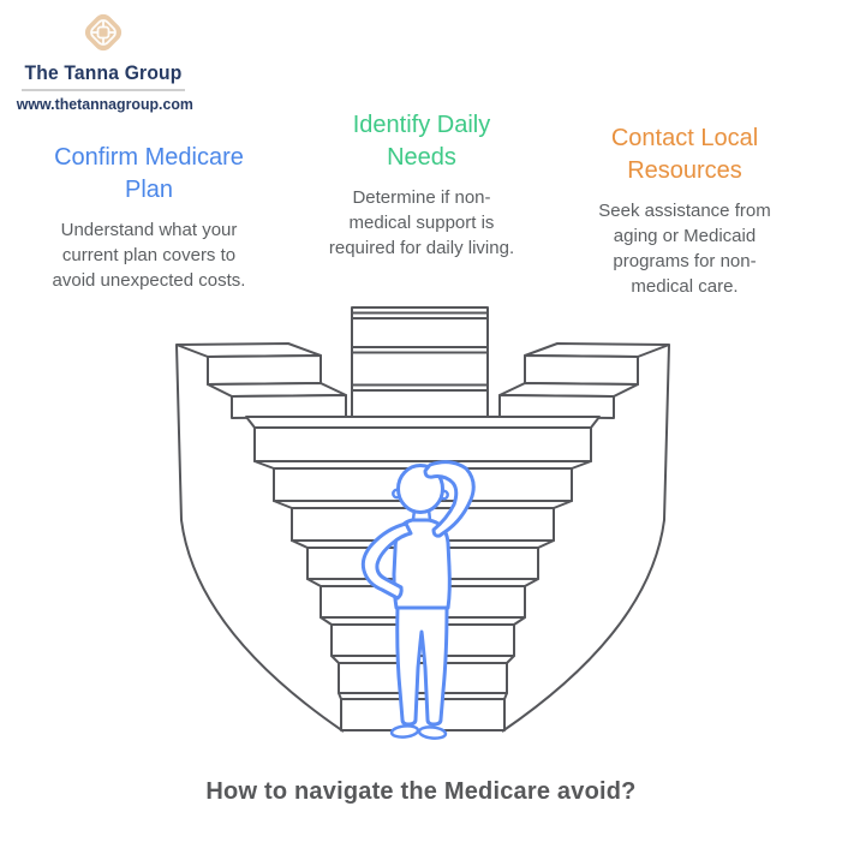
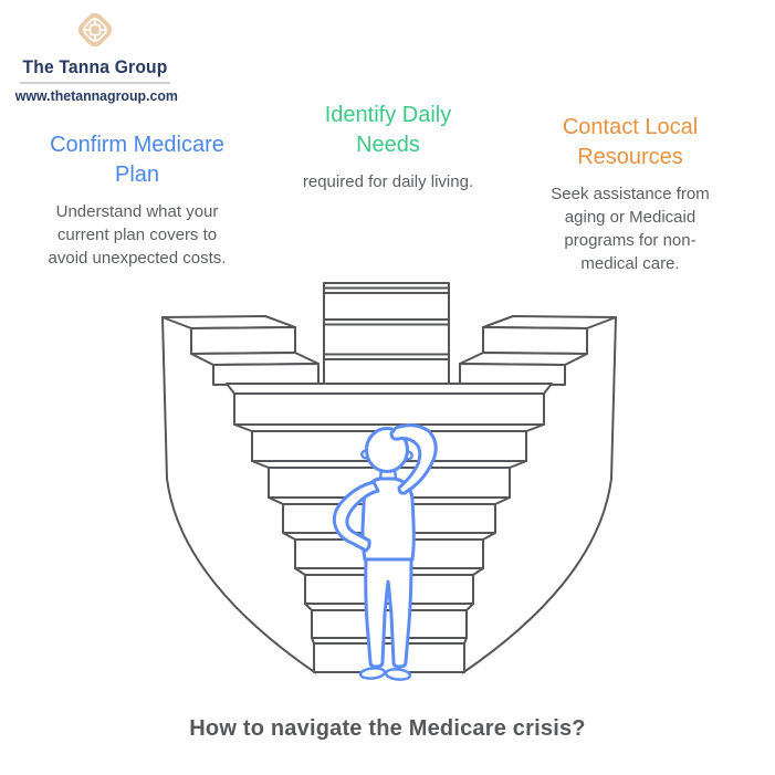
  The Tanna Group
  www.thetannagroup.com
  Confirm Medicare Plan
  Understand what your
  current plan covers to
  avoid unexpected costs.
  Identify Daily Needs
- Determine if non-
- medical support is
  required for daily living.
  Contact Local Resources
  Seek assistance from
  aging or Medicaid
  programs for non-
  medical care.
- How to navigate the Medicare avoid?
+ How to navigate the Medicare crisis?
